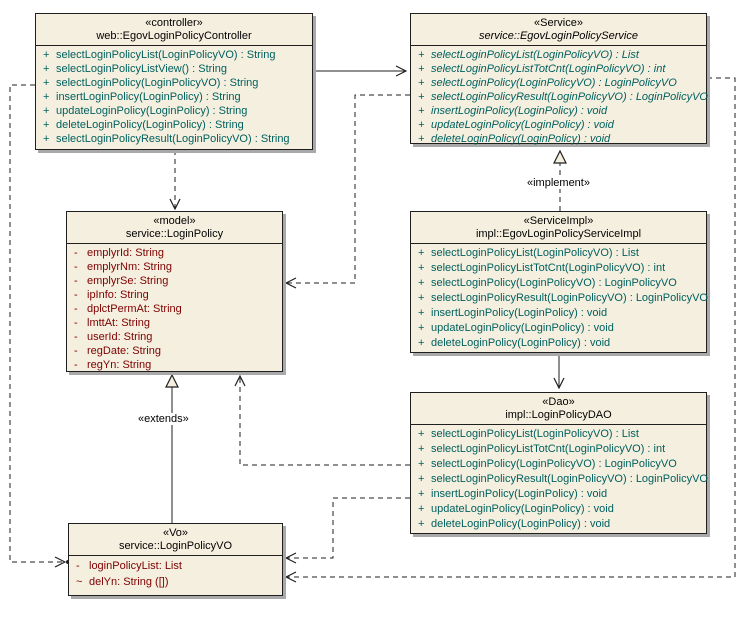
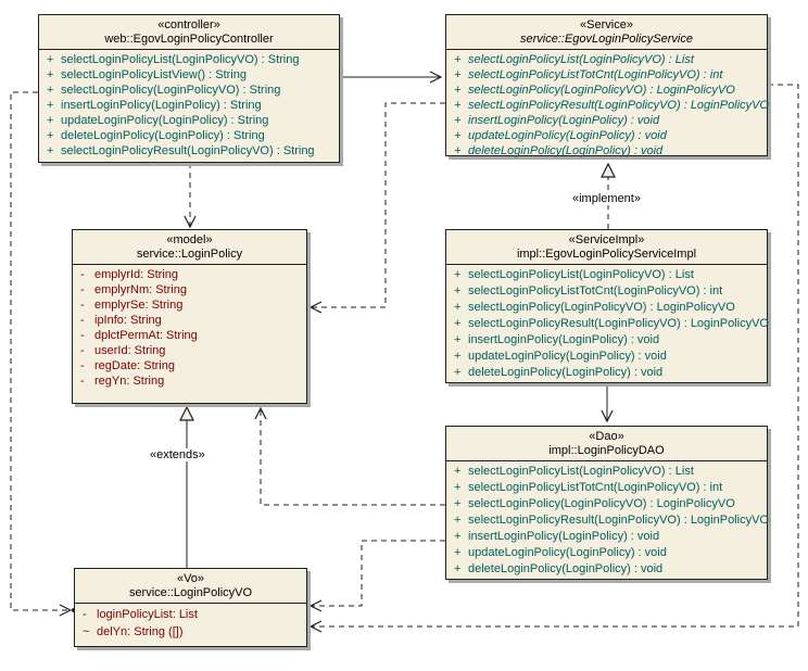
  «controller»
  web::EgovLoginPolicyController
  + selectLoginPolicyList(LoginPolicyVO) : String
  + selectLoginPolicyListView() : String
  + selectLoginPolicy(LoginPolicyVO) : String
  + insertLoginPolicy(LoginPolicy) : String
  + updateLoginPolicy(LoginPolicy) : String
  + deleteLoginPolicy(LoginPolicy) : String
  + selectLoginPolicyResult(LoginPolicyVO) : String
  «Service»
  service::EgovLoginPolicyService
  + selectLoginPolicyList(LoginPolicyVO) : List
  + selectLoginPolicyListTotCnt(LoginPolicyVO) : int
  + selectLoginPolicy(LoginPolicyVO) : LoginPolicyVO
  + selectLoginPolicyResult(LoginPolicyVO) : LoginPolicyVO
  + insertLoginPolicy(LoginPolicy) : void
  + updateLoginPolicy(LoginPolicy) : void
  + deleteLoginPolicy(LoginPolicy) : void
  «model»
  service::LoginPolicy
  - emplyrId: String
  - emplyrNm: String
  - emplyrSe: String
  - ipInfo: String
  - dplctPermAt: String
- - lmttAt: String
  - userId: String
  - regDate: String
  - regYn: String
  «ServiceImpl»
  impl::EgovLoginPolicyServiceImpl
  + selectLoginPolicyList(LoginPolicyVO) : List
  + selectLoginPolicyListTotCnt(LoginPolicyVO) : int
  + selectLoginPolicy(LoginPolicyVO) : LoginPolicyVO
  + selectLoginPolicyResult(LoginPolicyVO) : LoginPolicyVO
  + insertLoginPolicy(LoginPolicy) : void
  + updateLoginPolicy(LoginPolicy) : void
  + deleteLoginPolicy(LoginPolicy) : void
  «Dao»
  impl::LoginPolicyDAO
  + selectLoginPolicyList(LoginPolicyVO) : List
  + selectLoginPolicyListTotCnt(LoginPolicyVO) : int
  + selectLoginPolicy(LoginPolicyVO) : LoginPolicyVO
  + selectLoginPolicyResult(LoginPolicyVO) : LoginPolicyVO
  + insertLoginPolicy(LoginPolicy) : void
  + updateLoginPolicy(LoginPolicy) : void
  + deleteLoginPolicy(LoginPolicy) : void
  «Vo»
  service::LoginPolicyVO
  - loginPolicyList: List
  ~ delYn: String ([])
  «implement»
  «extends»
